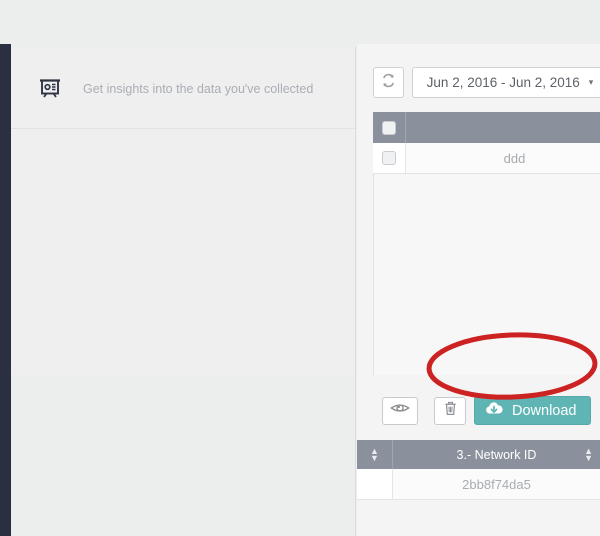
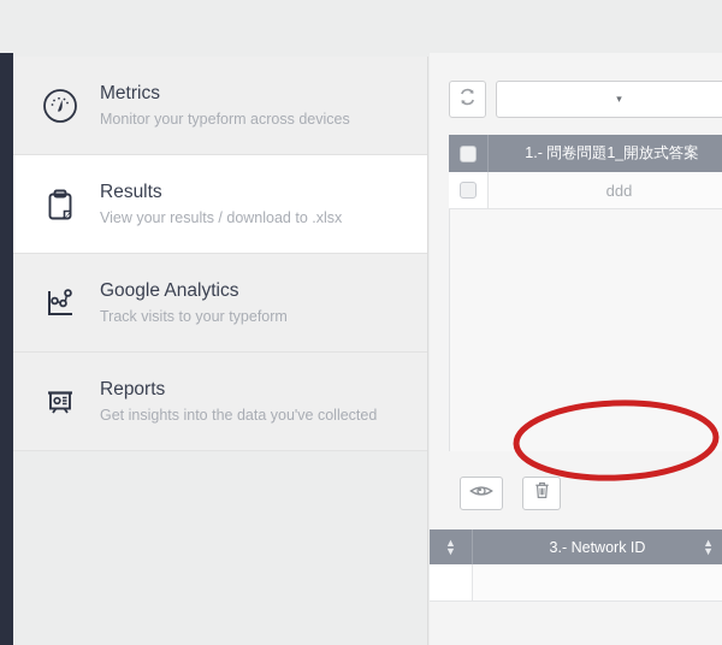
+ Metrics
+ Monitor your typeform across devices
+ Results
+ View your results / download to .xlsx
+ Google Analytics
+ Track visits to your typeform
+ Reports
  Get insights into the data you've collected
- Jun 2, 2016 - Jun 2, 2016
  ▾
+ 1.- 問卷問題1_開放式答案
  ddd
- Download
  ▲
  ▼
  3.- Network ID
  ▲
  ▼
- 2bb8f74da5
